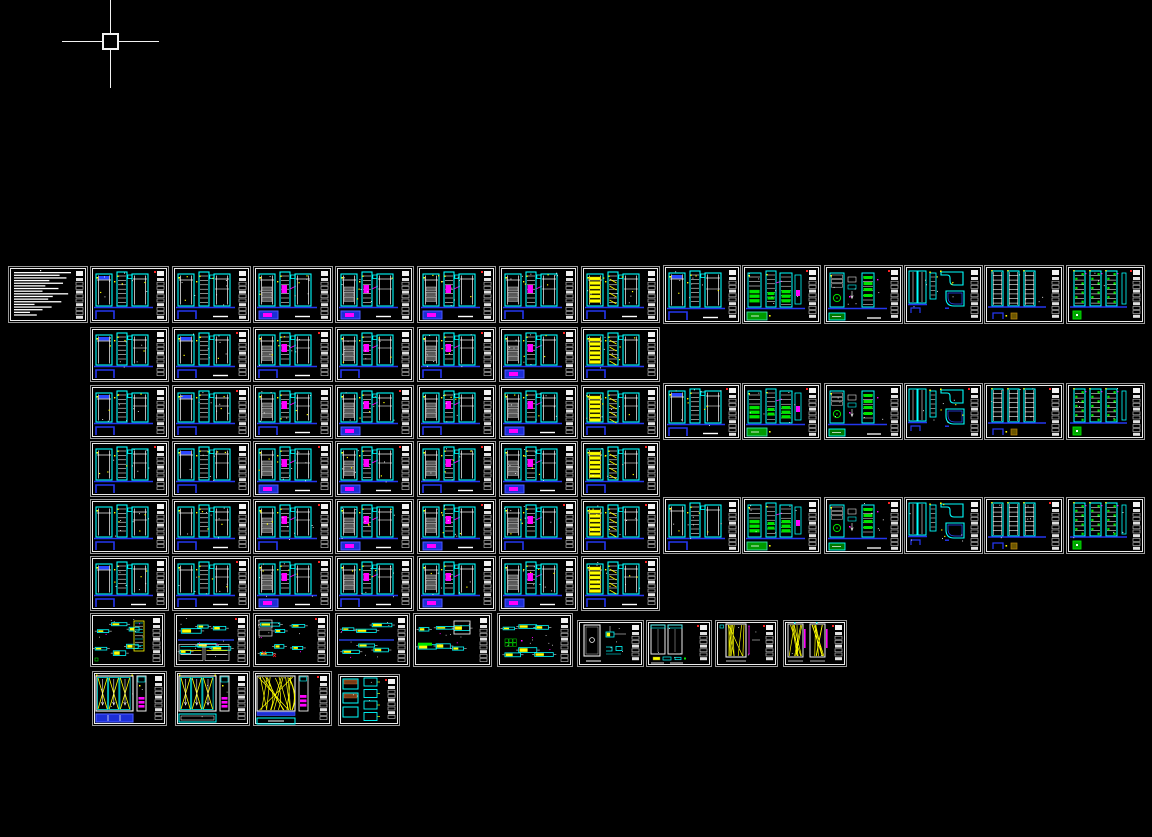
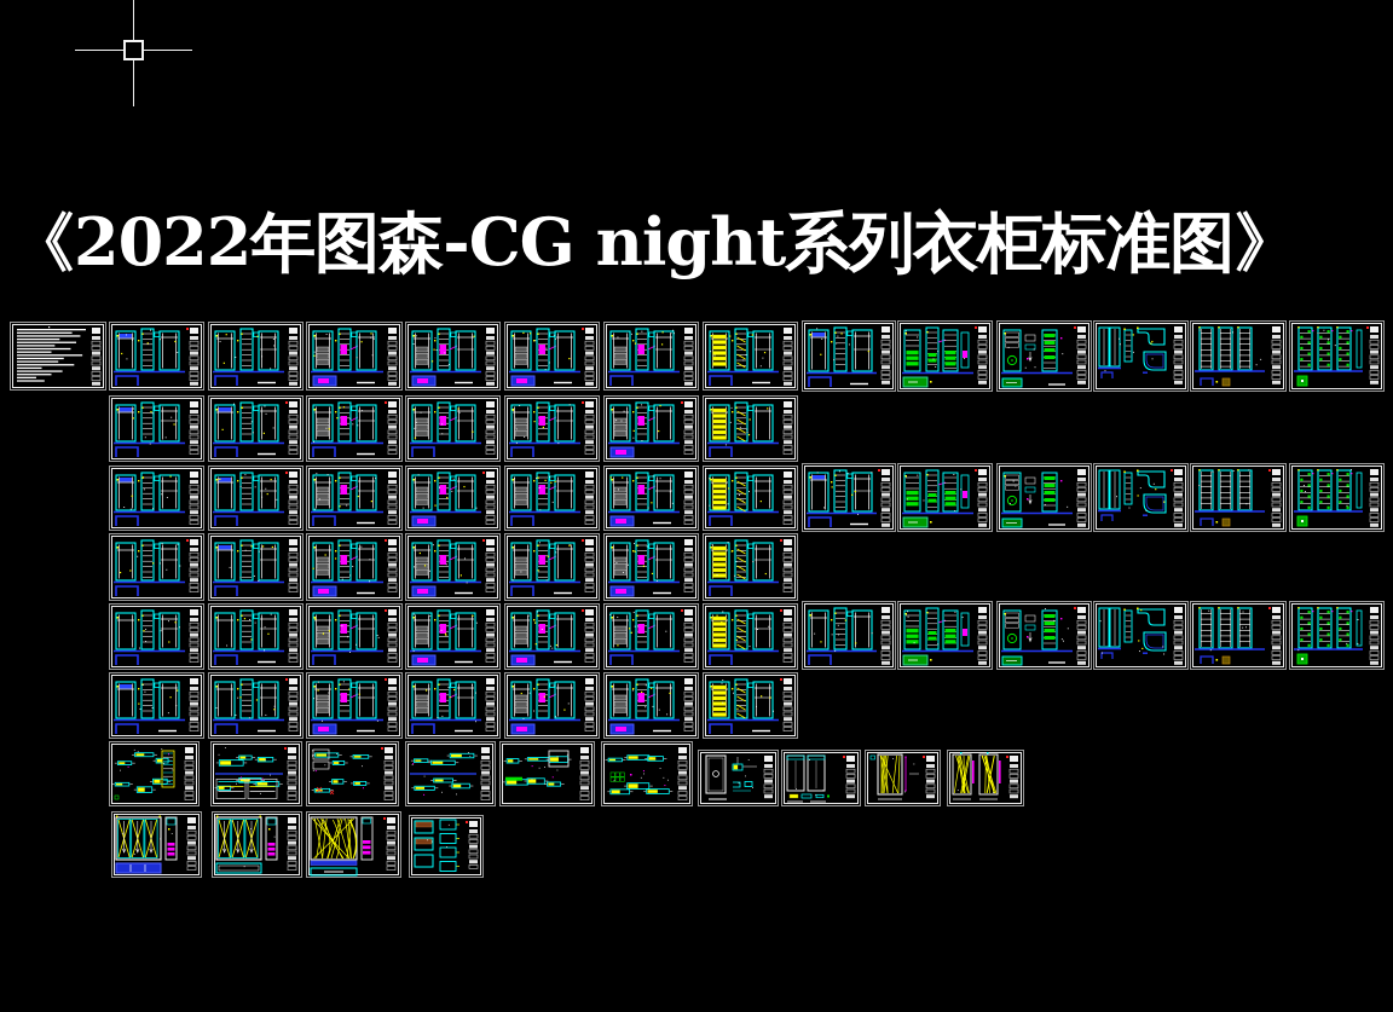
+ 《2022年图森-CG night系列衣柜标准图》
